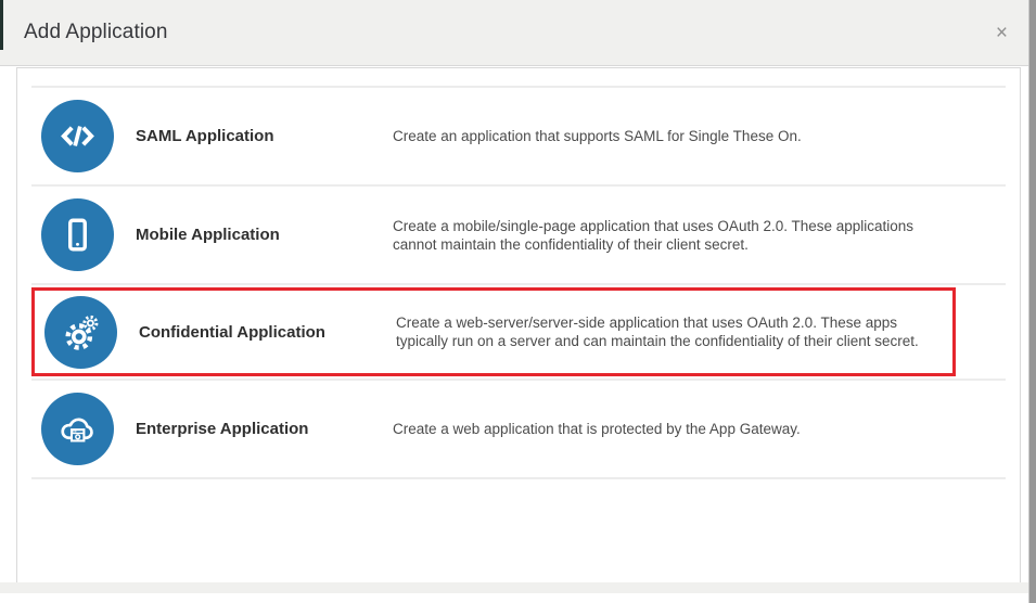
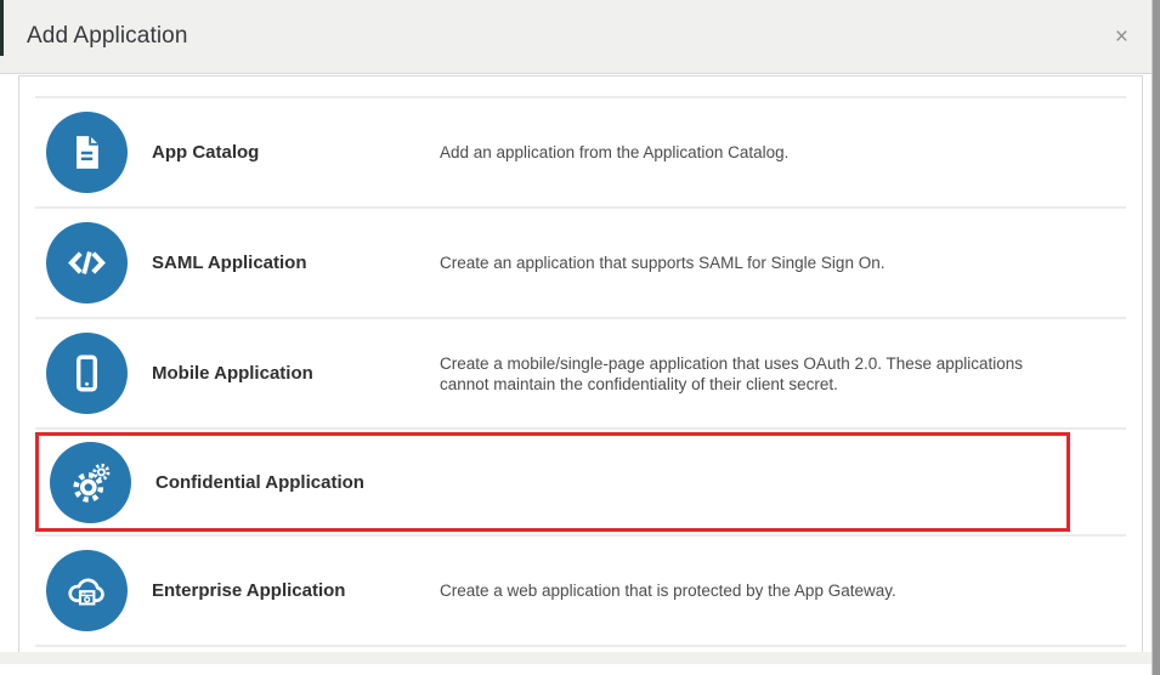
  Add Application
  ×
+ App Catalog
+ Add an application from the Application Catalog.
  SAML Application
- Create an application that supports SAML for Single These On.
+ Create an application that supports SAML for Single Sign On.
  Mobile Application
  Create a mobile/single-page application that uses OAuth 2.0. These applications cannot maintain the confidentiality of their client secret.
  Confidential Application
- Create a web-server/server-side application that uses OAuth 2.0. These apps typically run on a server and can maintain the confidentiality of their client secret.
  Enterprise Application
  Create a web application that is protected by the App Gateway.
